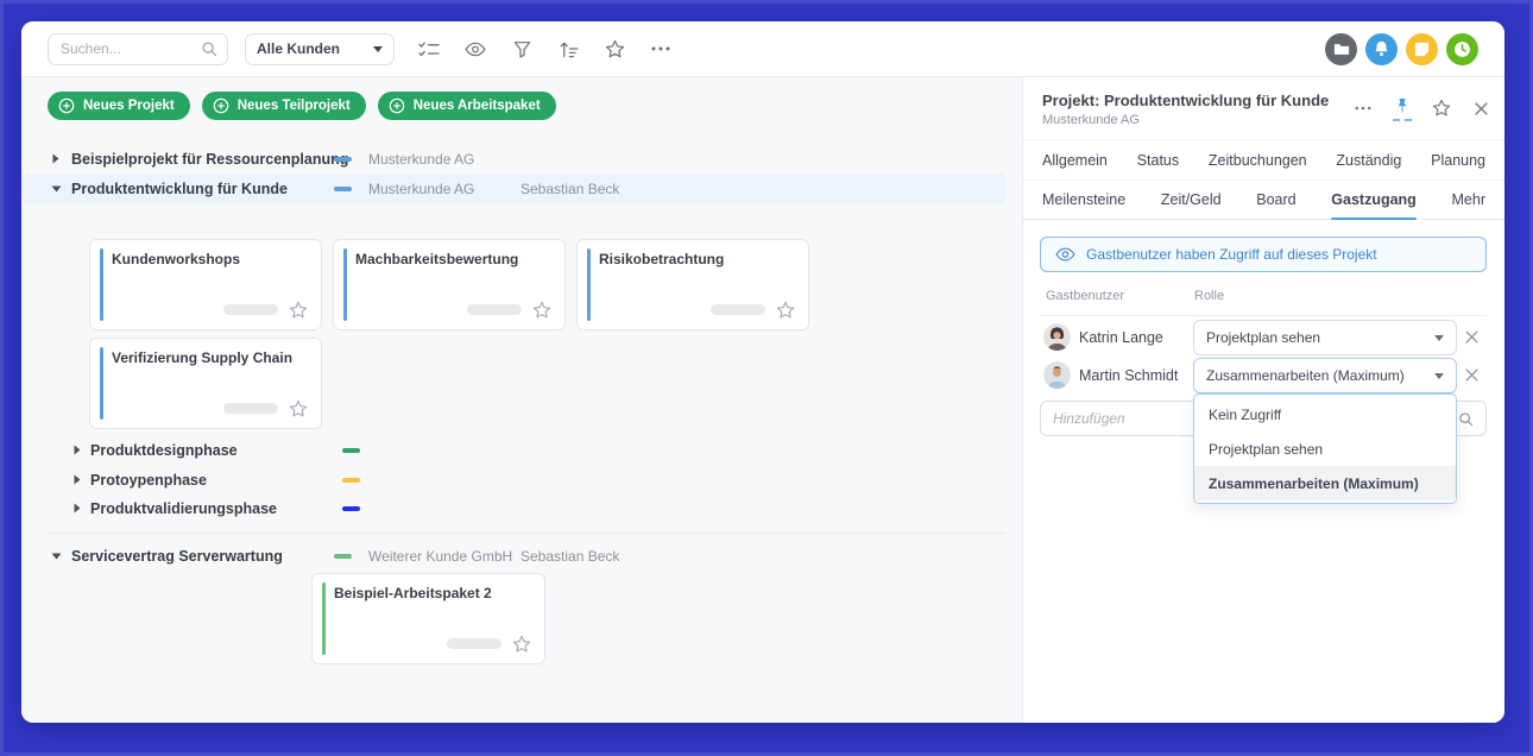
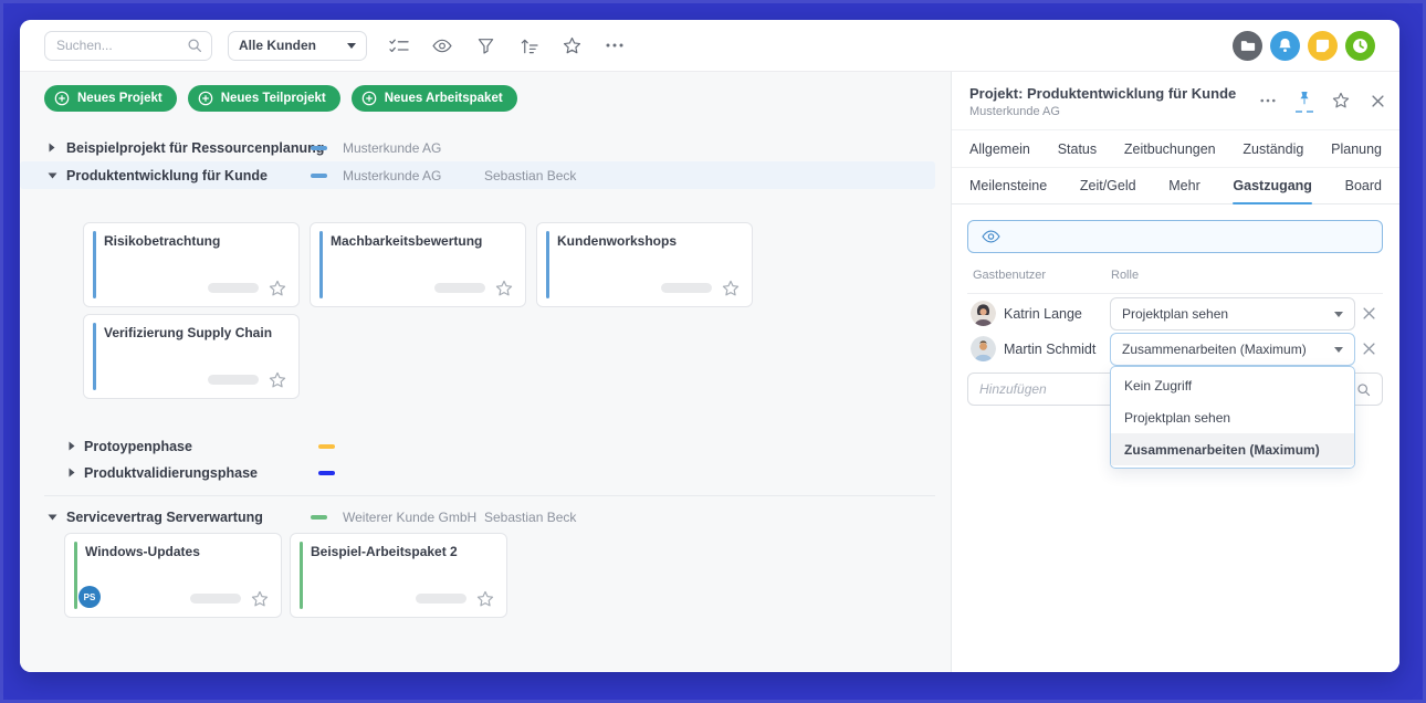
  Suchen...
  Alle Kunden
  Neues Projekt
  Neues Teilprojekt
  Neues Arbeitspaket
  Beispielprojekt für Ressourcenplanu
  Musterkunde AG
  Produktentwicklung für Kunde
  Musterkunde AG
  Sebastian Beck
- Kundenworkshops
+ Risikobetrachtung
  Machbarkeitsbewertung
- Risikobetrachtung
+ Kundenworkshops
  Verifizierung Supply Chain
- Produktdesignphase
  Protoypenphase
  Produktvalidierungsphase
  Servicevertrag Serverwartung
  Weiterer Kunde GmbH
  Sebastian Beck
+ Windows-Updates
+ PS
  Beispiel-Arbeitspaket 2
  Projekt: Produktentwicklung für Kunde
  Musterkunde AG
  Allgemein
  Status
  Zeitbuchungen
  Zuständig
  Planung
  Meilensteine
  Zeit/Geld
- Board
+ Mehr
  Gastzugang
- Mehr
+ Board
- Gastbenutzer haben Zugriff auf dieses Projekt
  Gastbenutzer
  Rolle
  Katrin Lange
  Projektplan sehen
  Martin Schmidt
  Zusammenarbeiten (Maximum)
  Hinzufügen
  Kein Zugriff
  Projektplan sehen
  Zusammenarbeiten (Maximum)
